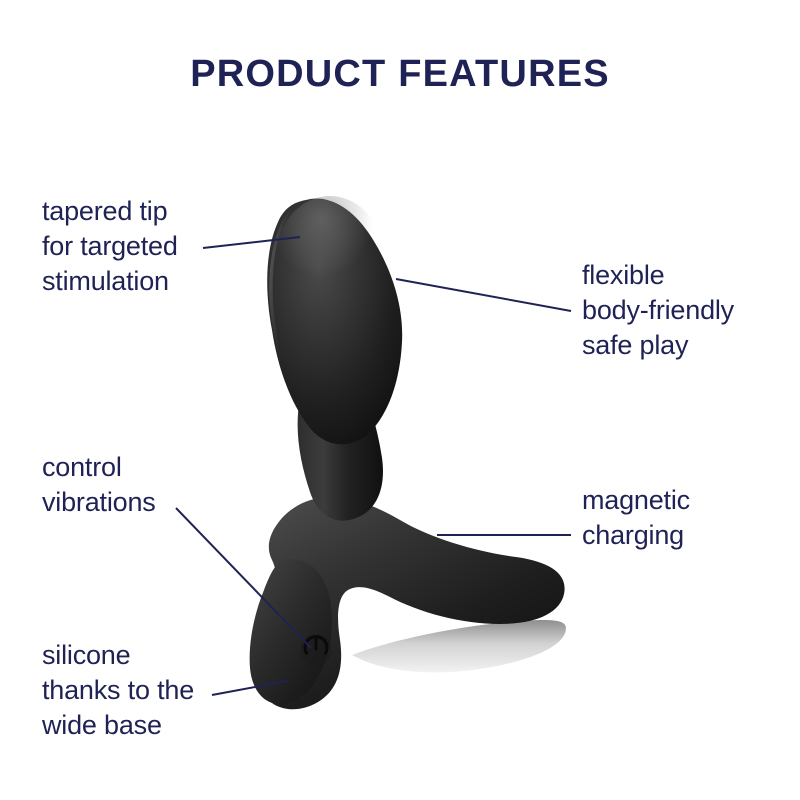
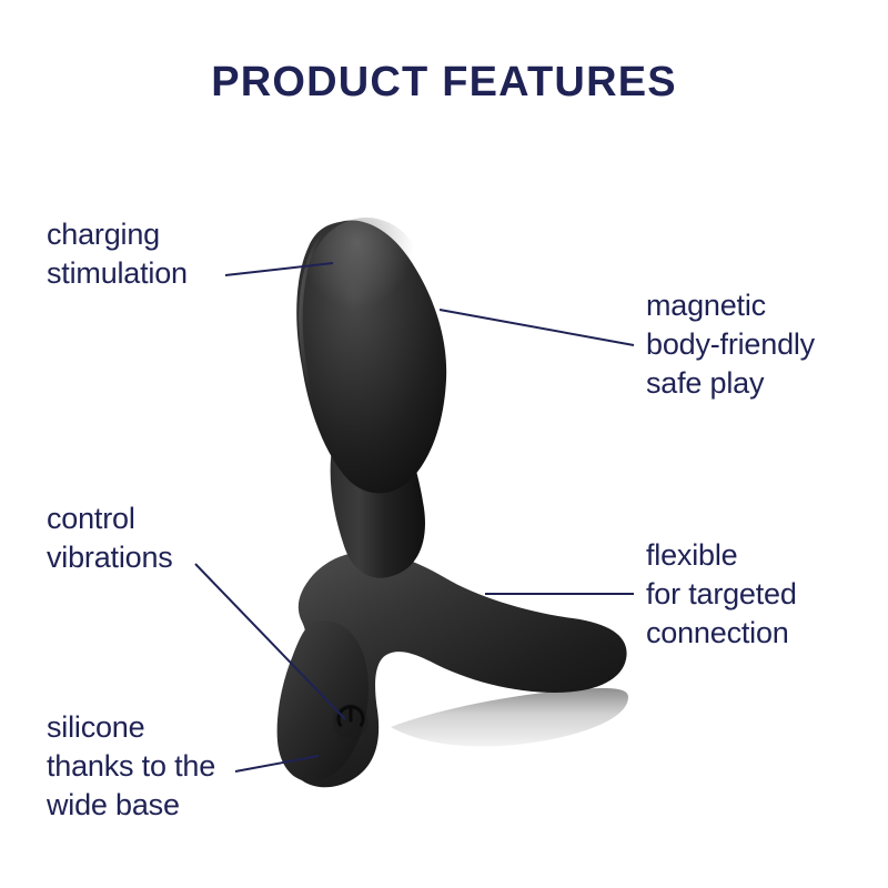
  PRODUCT FEATURES
- tapered tip
- for targeted
+ charging
  stimulation
- flexible
+ magnetic
  body-friendly
  safe play
  control
  vibrations
- magnetic
+ flexible
- charging
+ for targeted
+ connection
  silicone
  thanks to the
  wide base
